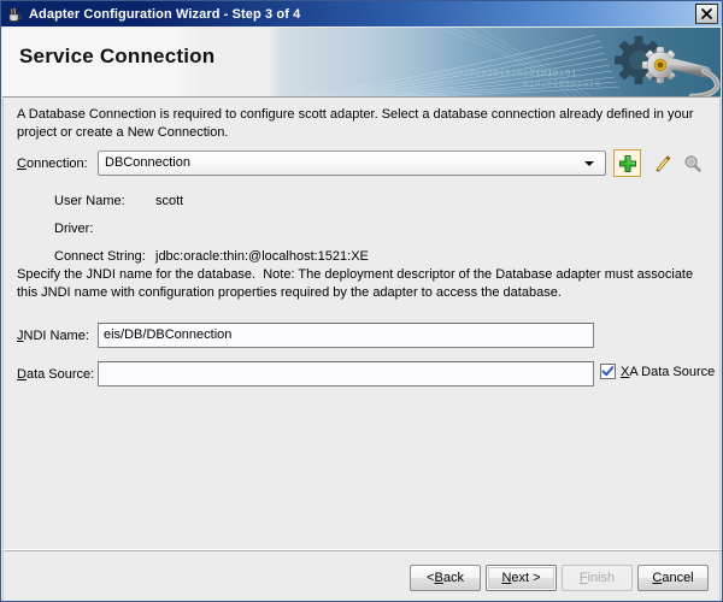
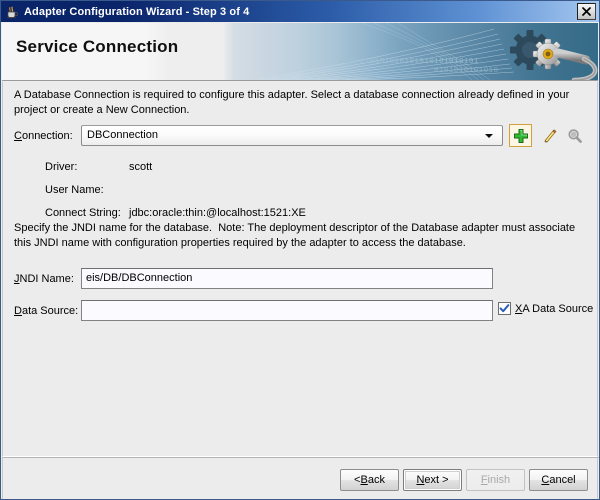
  Adapter Configuration Wizard - Step 3 of 4
  0101010101010101010101010101
  0101010101010
  Service Connection
- A Database Connection is required to configure scott adapter. Select a database connection already defined in your project or create a New Connection.
+ A Database Connection is required to configure this adapter. Select a database connection already defined in your project or create a New Connection.
  Connection:
  DBConnection
- User Name:
+ Driver:
  scott
- Driver:
+ User Name:
  Connect String:
  jdbc:oracle:thin:@localhost:1521:XE
  Specify the JNDI name for the database. Note: The deployment descriptor of the Database adapter must associate this JNDI name with configuration properties required by the adapter to access the database.
  JNDI Name:
  eis/DB/DBConnection
  Data Source:
  XA Data Source
  <
  B
  ack
  N
  ext >
  F
  inish
  C
  ancel
